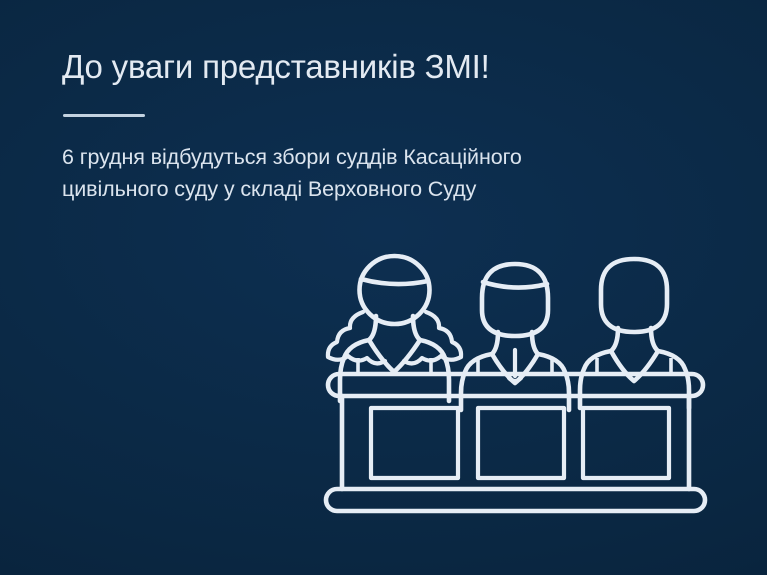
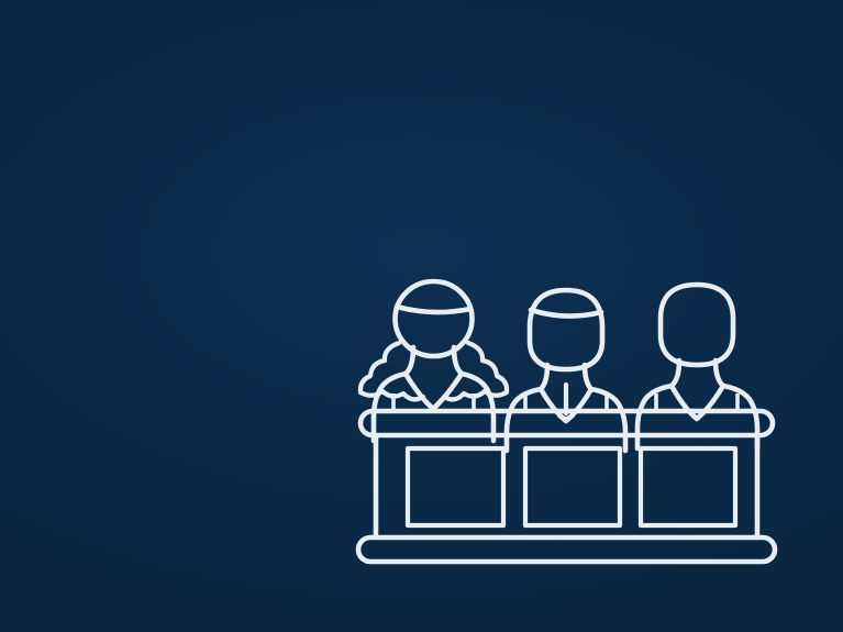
- До уваги представників ЗМІ!
- 6 грудня відбудуться збори суддів Касаційного
- цивільного суду у складі Верховного Суду
